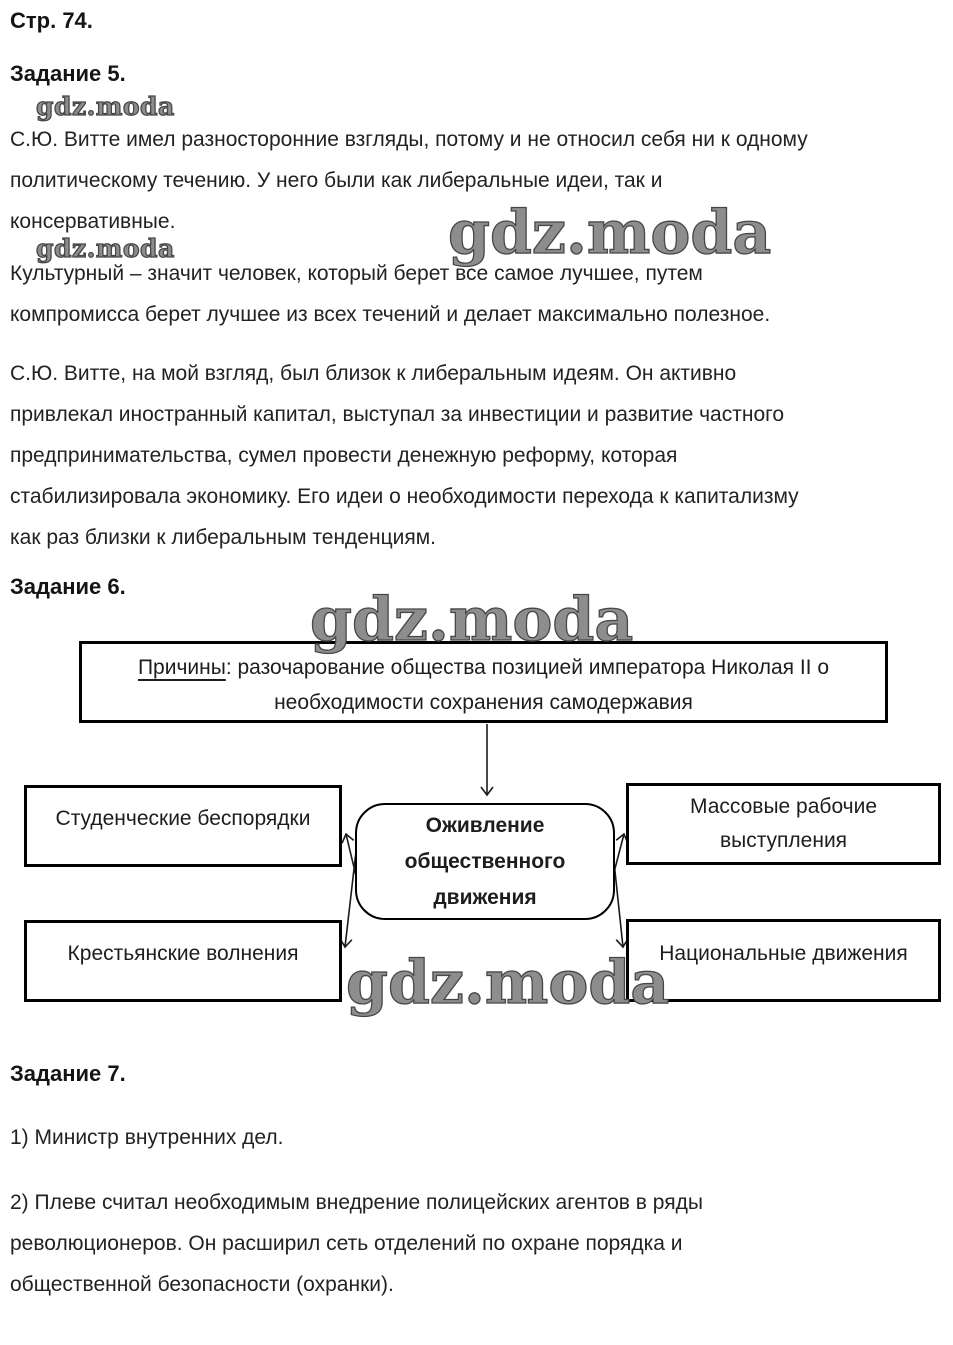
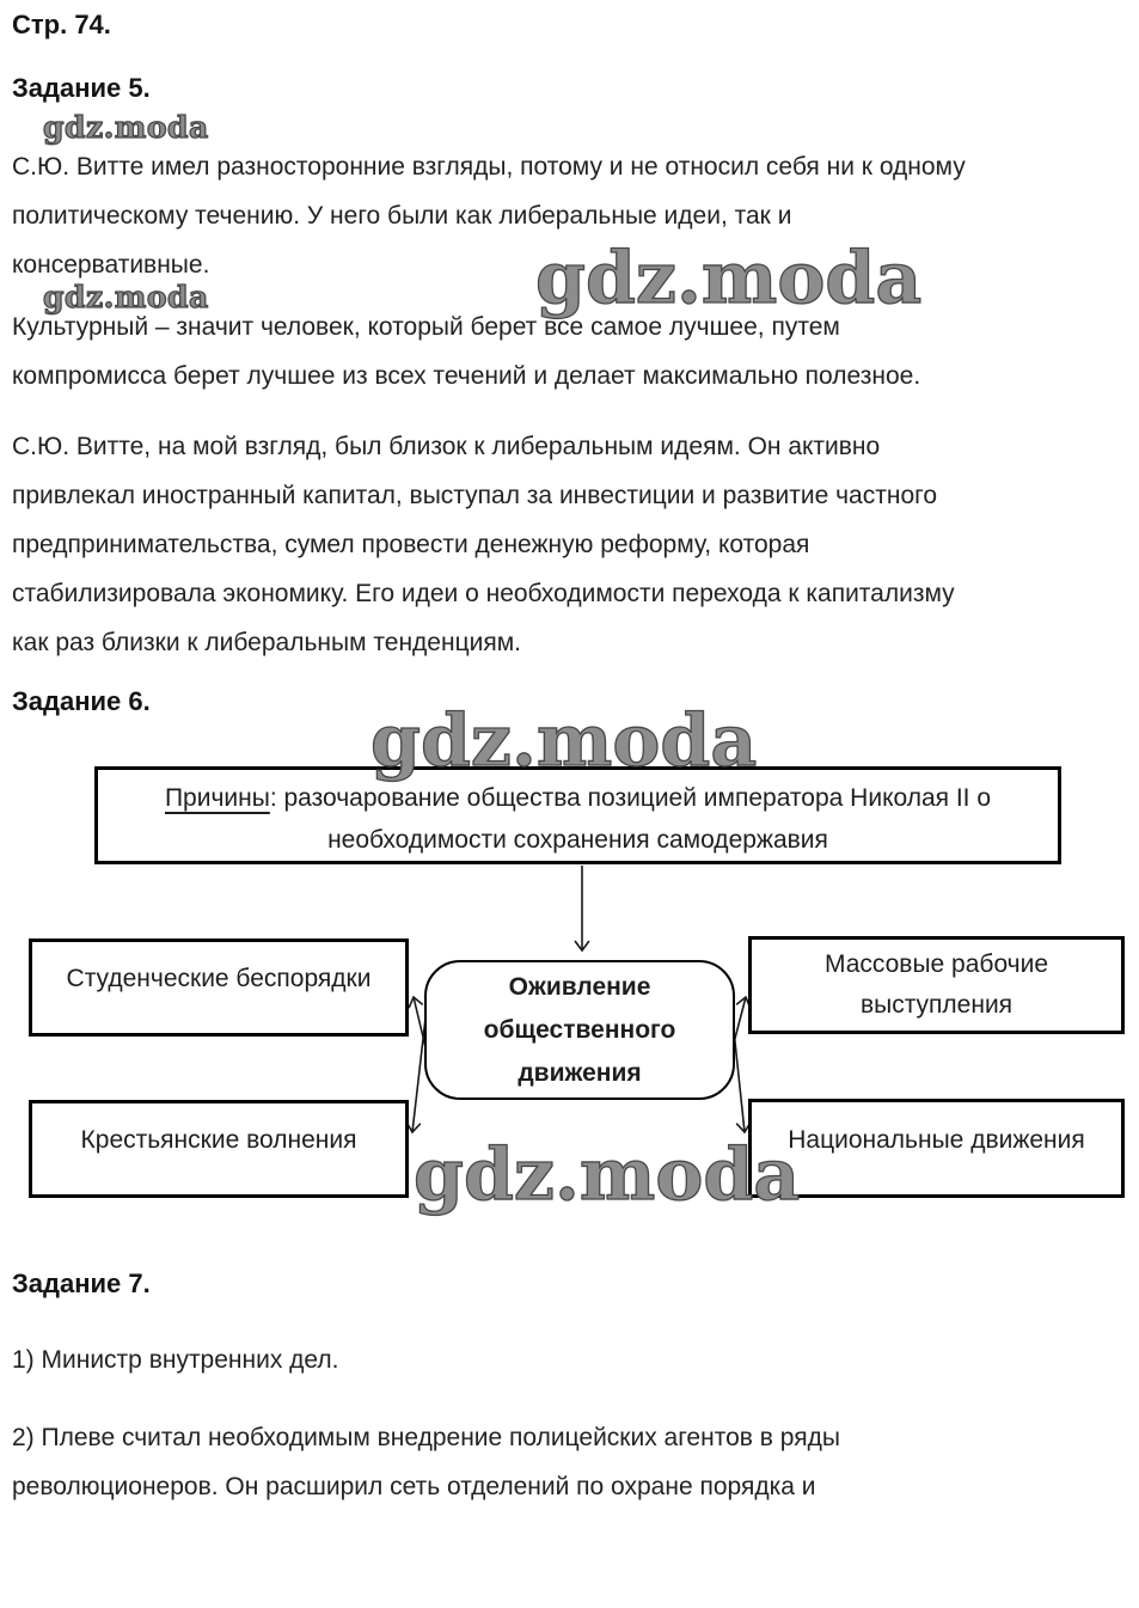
  Стр. 74.
  Задание 5.
  Задание 6.
  Задание 7.
  С.Ю. Витте имел разносторонние взгляды, потому и не относил себя ни к одному
  политическому течению. У него были как либеральные идеи, так и
  консервативные.
  Культурный – значит человек, который берет все самое лучшее, путем
  компромисса берет лучшее из всех течений и делает максимально полезное.
  С.Ю. Витте, на мой взгляд, был близок к либеральным идеям. Он активно
  привлекал иностранный капитал, выступал за инвестиции и развитие частного
  предпринимательства, сумел провести денежную реформу, которая
  стабилизировала экономику. Его идеи о необходимости перехода к капитализму
  как раз близки к либеральным тенденциям.
  1) Министр внутренних дел.
  2) Плеве считал необходимым внедрение полицейских агентов в ряды
  революционеров. Он расширил сеть отделений по охране порядка и
- общественной безопасности (охранки).
  Причины: разочарование общества позицией императора Николая II о необходимости сохранения самодержавия
  Студенческие беспорядки
  Массовые рабочие
  выступления
  Крестьянские волнения
  Национальные движения
  Оживление
  общественного
  движения
  gdz.moda
  gdz.moda
  gdz.moda
  gdz.moda
  gdz.moda
